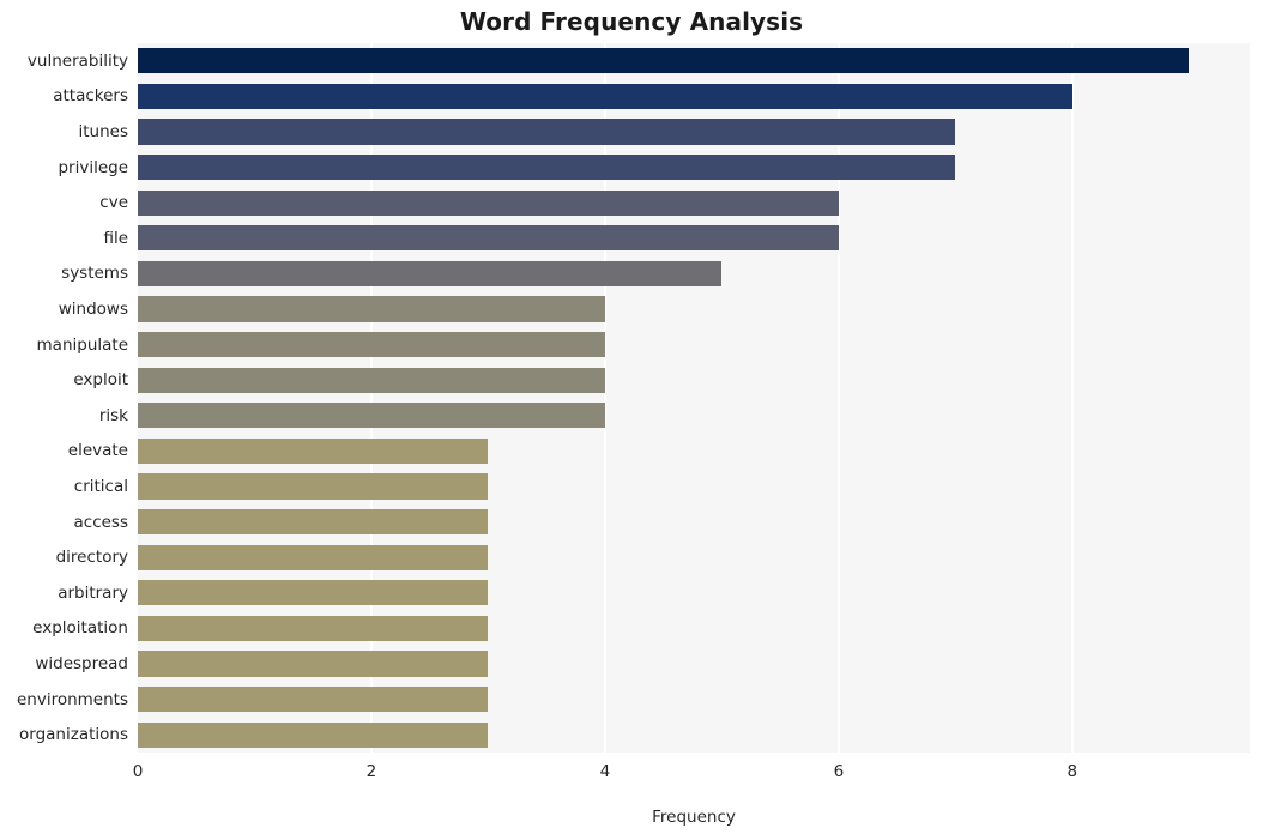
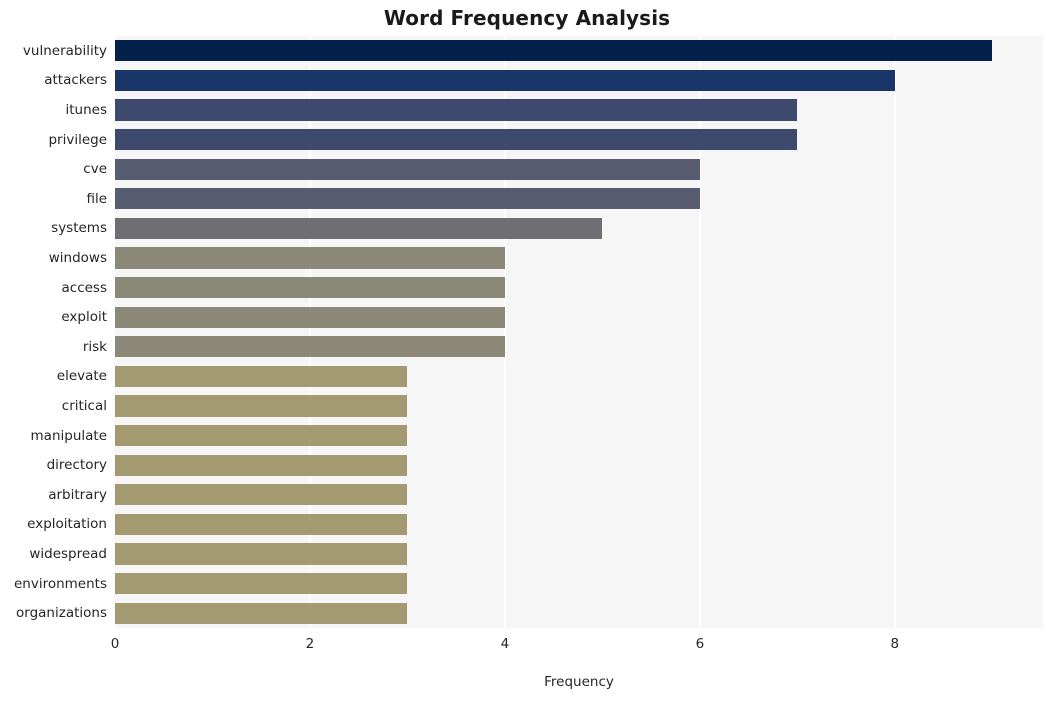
  Word Frequency Analysis
  vulnerability
  attackers
  itunes
  privilege
  cve
  file
  systems
  windows
- manipulate
+ access
  exploit
  risk
  elevate
  critical
- access
+ manipulate
  directory
  arbitrary
  exploitation
  widespread
  environments
  organizations
  0
  2
  4
  6
  8
  Frequency
